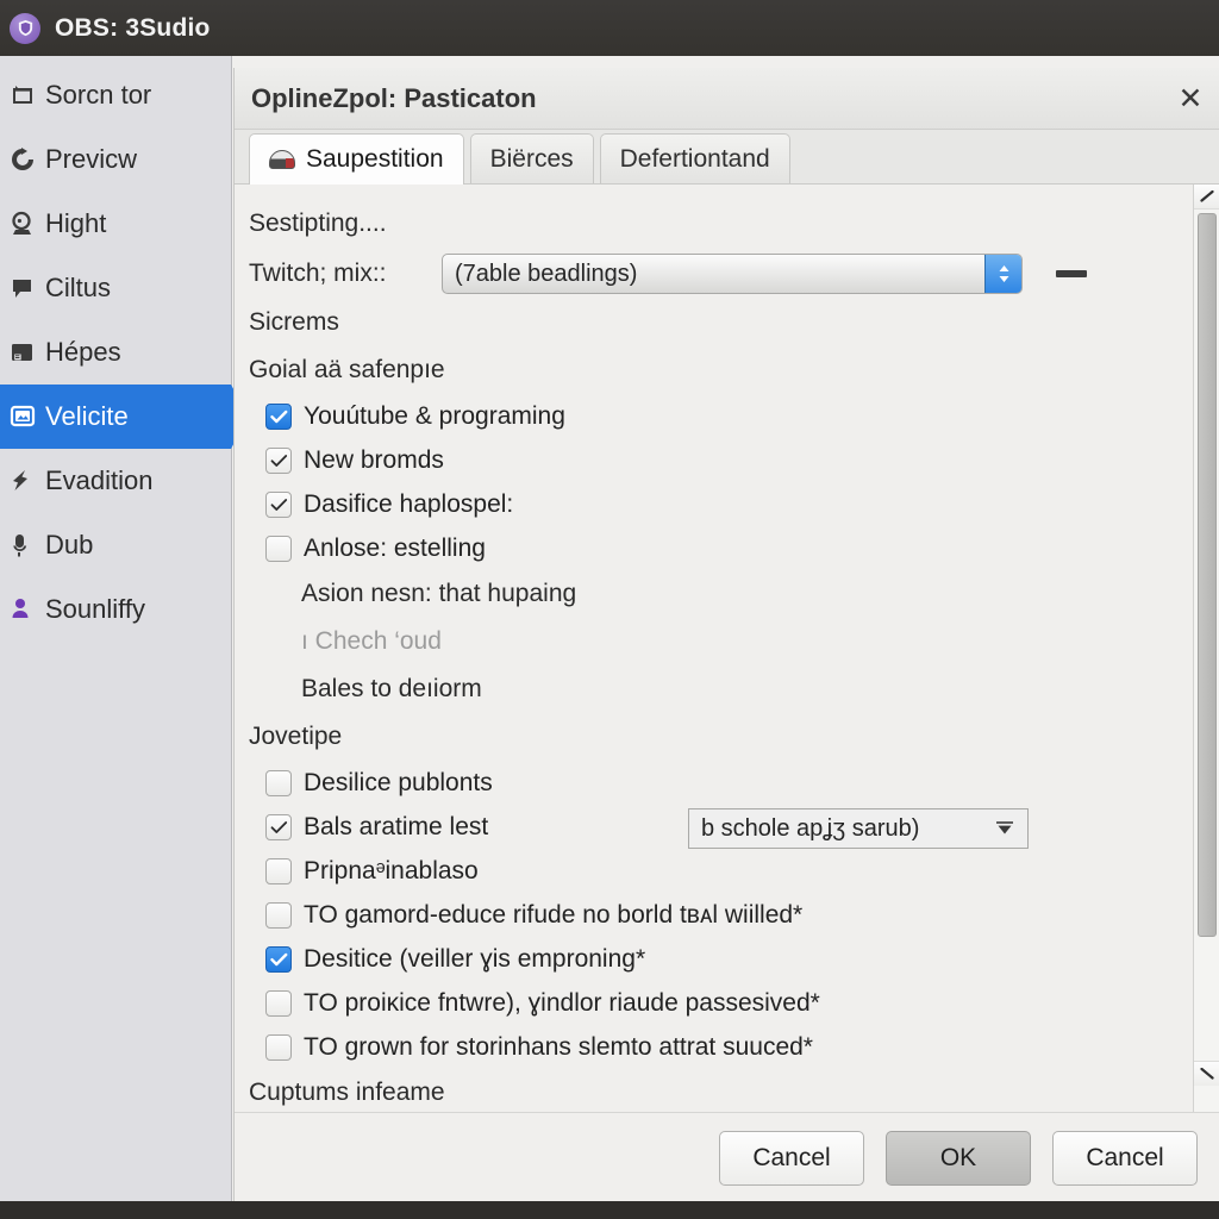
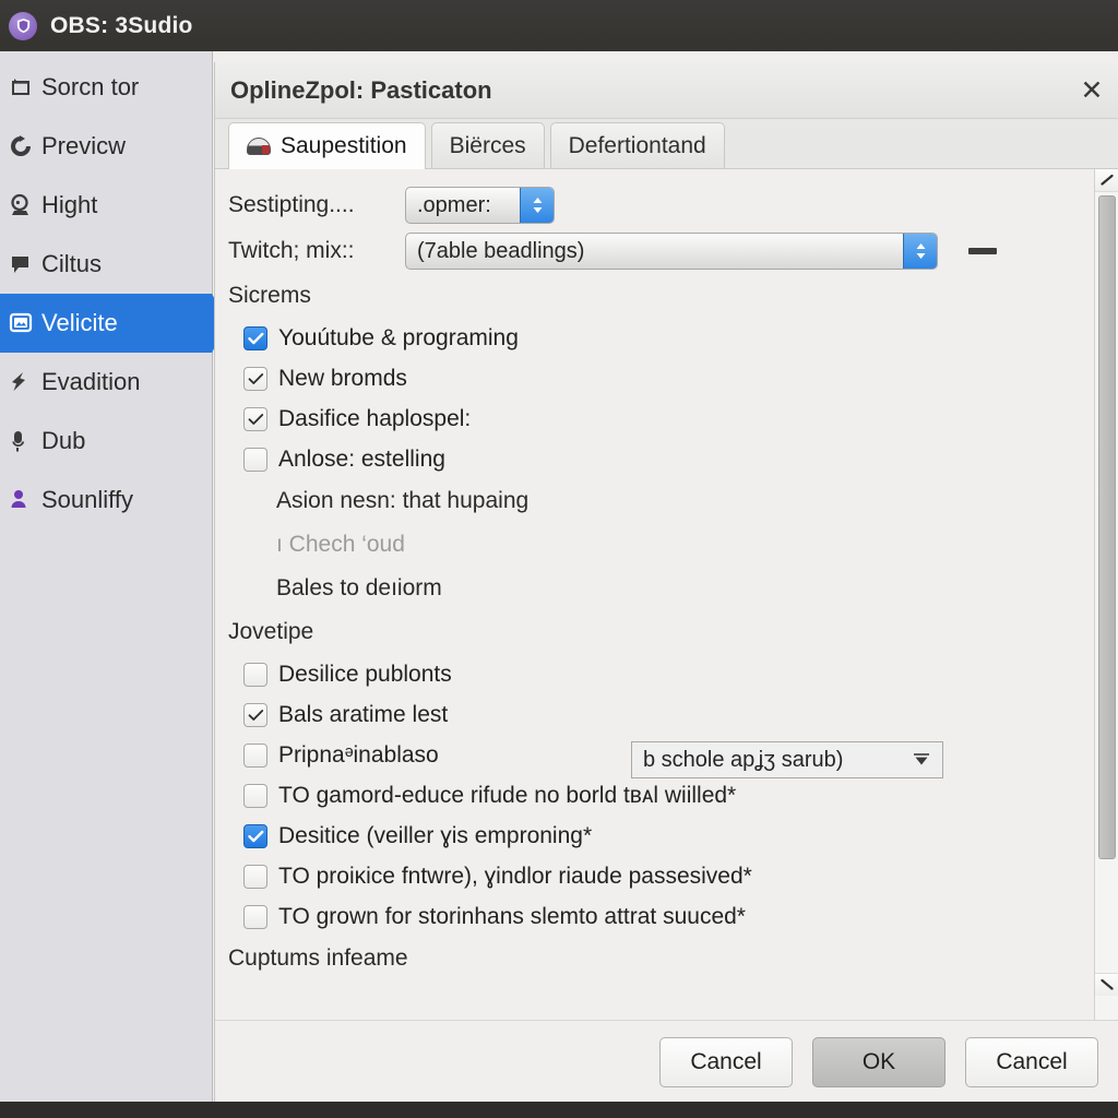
  OBS: 3Sudio
  Sorcn tor
  Previcw
  Hight
  Ciltus
- Hépes
  Velicite
  Evadition
  Dub
  Sounliffy
  OplineZpol: Pasticaton
  ✕
  Saupestition
  Biërces
  Defertiontand
  Sestipting....
+ .opmer:
  Twitch; mix::
  (7able beadlings)
  Sicrems
- Goial aä safenpıe
  Youútube & programing
  New bromds
  Dasifice haplospel:
  Anlose: estelling
  Asion nesn: that hupaing
  ı Chech ‘oud
  Bales to deıiorm
  Jovetipe
  Desilice publonts
  Bals aratime lest
  Pripnaᵊinablaso
  TO gamord-educe rifude no borld tʙᴀl wiilled*
  Desitice (veiller ɣis emproning*
  TO proiᴋice fntᴡre), ɣindlor riaude passesived*
  TO grown for storinhanѕ slemto attrat suuced*
  Cuptums infeame
  b schole apʝʒ sarub)
  Cancel
  OK
  Cancel
